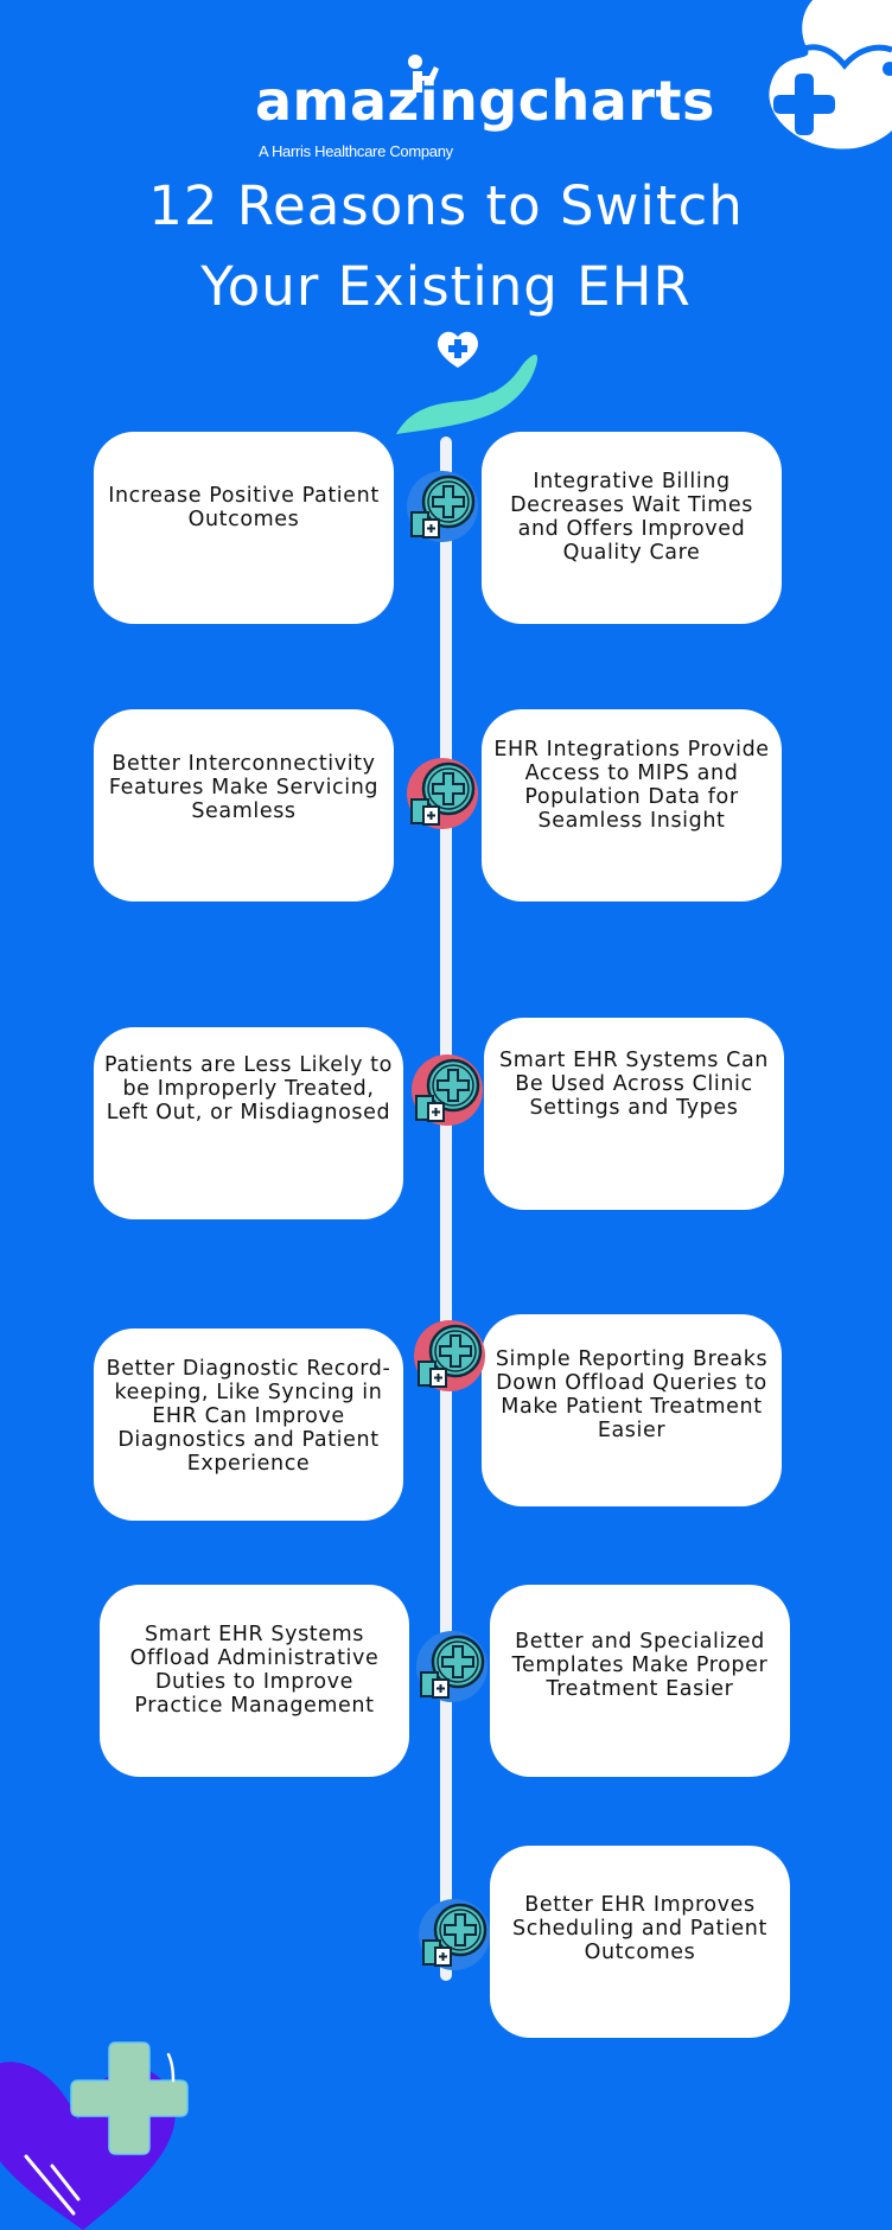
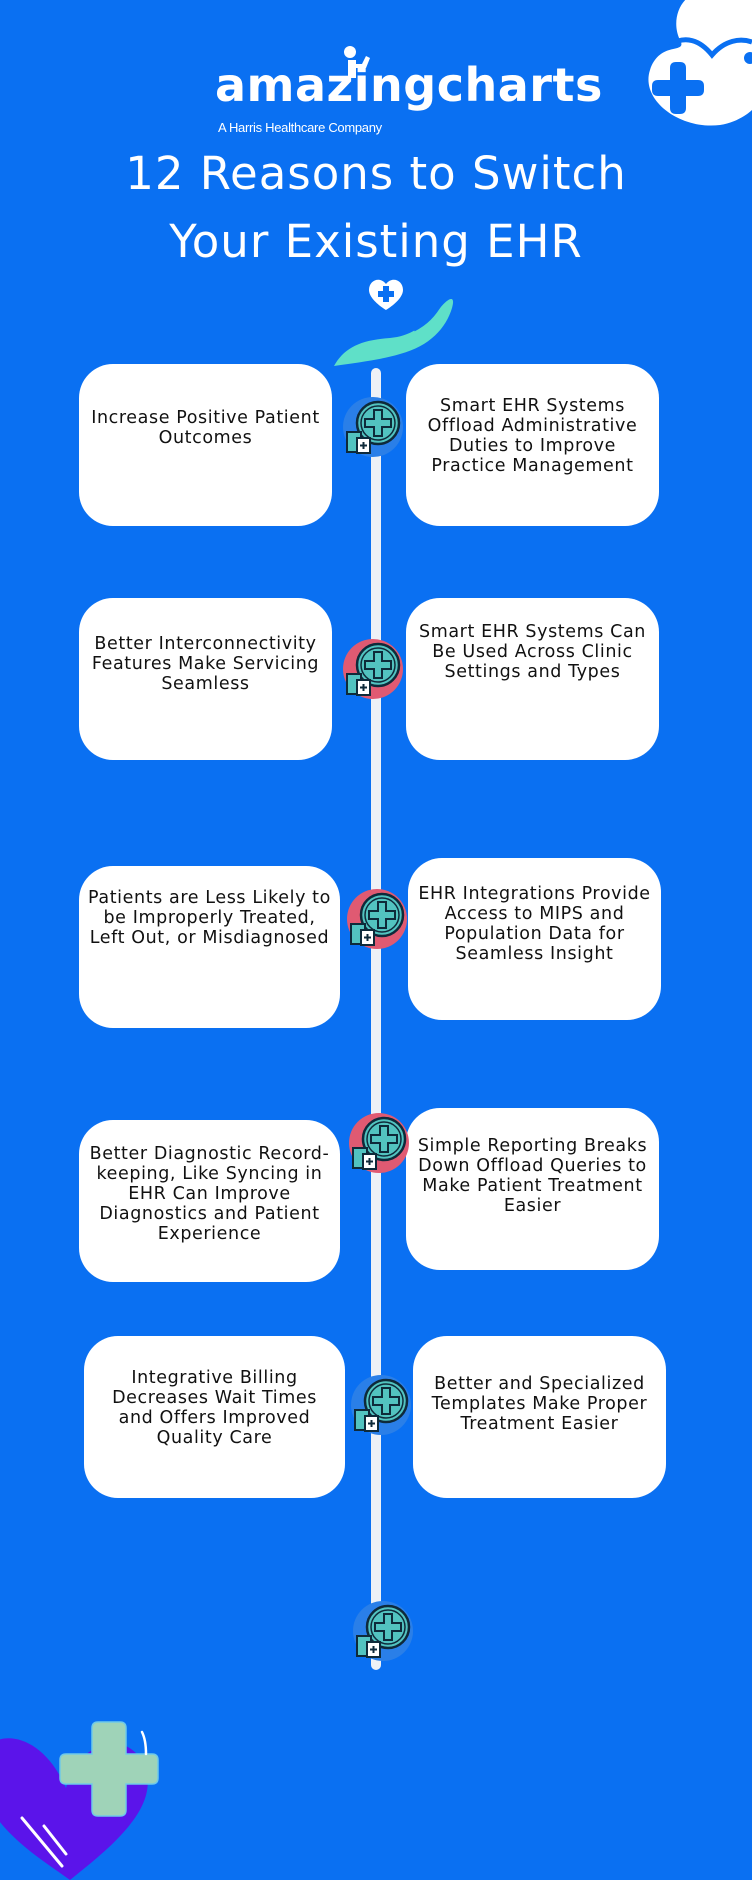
  amazingcharts
  A Harris Healthcare Company
  12 Reasons to Switch
  Your Existing EHR
  Increase Positive Patient Outcomes
- Integrative Billing Decreases Wait Times and Offers Improved Quality Care
+ Smart EHR Systems Offload Administrative Duties to Improve Practice Management
  Better Interconnectivity Features Make Servicing Seamless
- EHR Integrations Provide Access to MIPS and Population Data for Seamless Insight
+ Smart EHR Systems Can Be Used Across Clinic Settings and Types
  Patients are Less Likely to be Improperly Treated, Left Out, or Misdiagnosed
- Smart EHR Systems Can Be Used Across Clinic Settings and Types
+ EHR Integrations Provide Access to MIPS and Population Data for Seamless Insight
  Better Diagnostic Record-keeping, Like Syncing in EHR Can Improve Diagnostics and Patient Experience
  Simple Reporting Breaks Down Offload Queries to Make Patient Treatment Easier
- Smart EHR Systems Offload Administrative Duties to Improve Practice Management
+ Integrative Billing Decreases Wait Times and Offers Improved Quality Care
  Better and Specialized Templates Make Proper Treatment Easier
- Better EHR Improves Scheduling and Patient Outcomes
